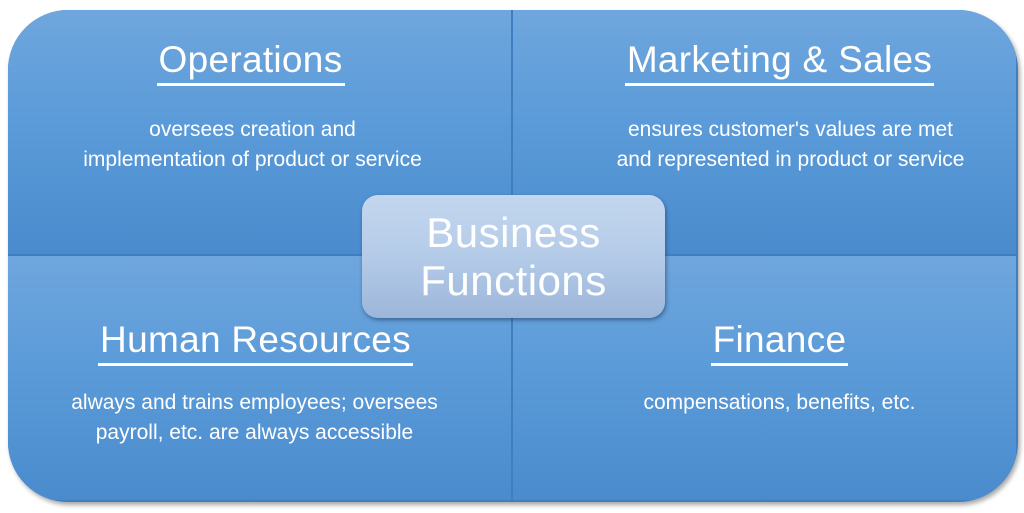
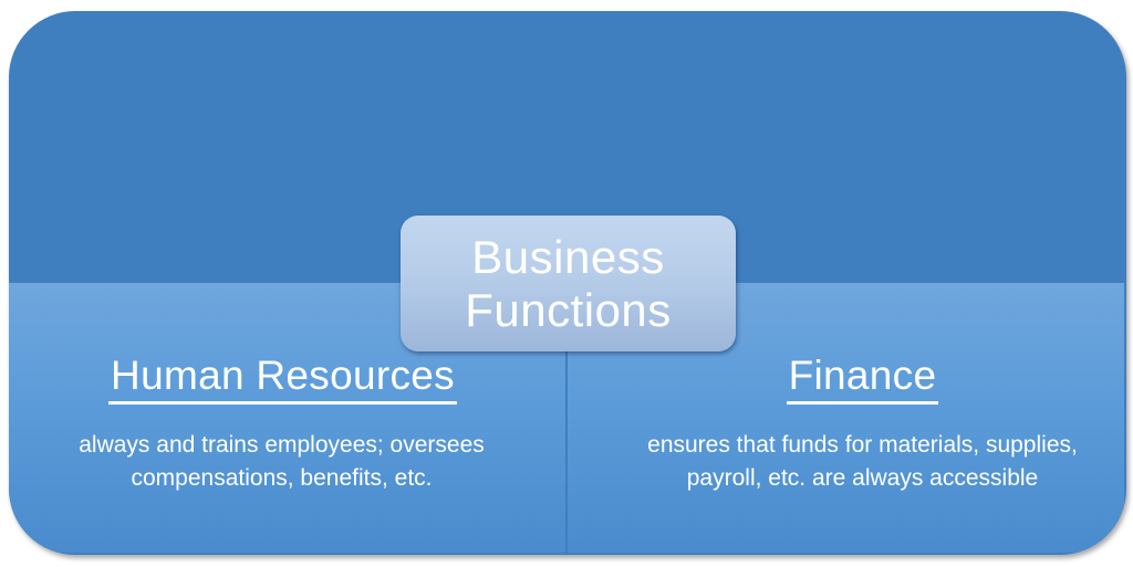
- Operations
- oversees creation and
- implementation of product or service
- Marketing & Sales
- ensures customer's values are met
- and represented in product or service
  Human Resources
  always and trains employees; oversees
- payroll, etc. are always accessible
+ compensations, benefits, etc.
  Finance
+ ensures that funds for materials, supplies,
- compensations, benefits, etc.
+ payroll, etc. are always accessible
  Business
  Functions
